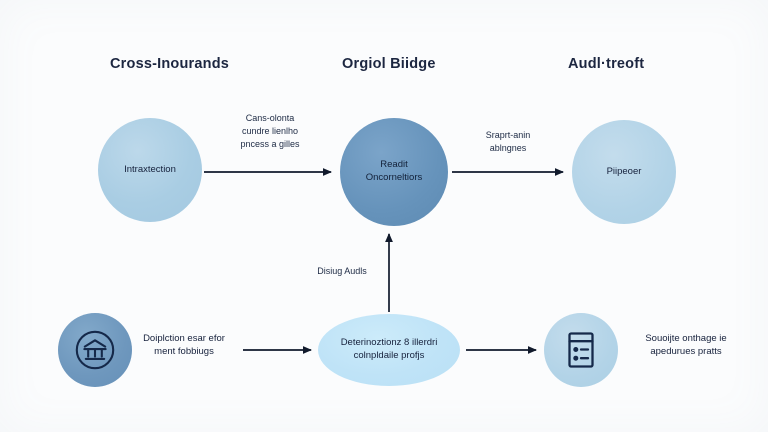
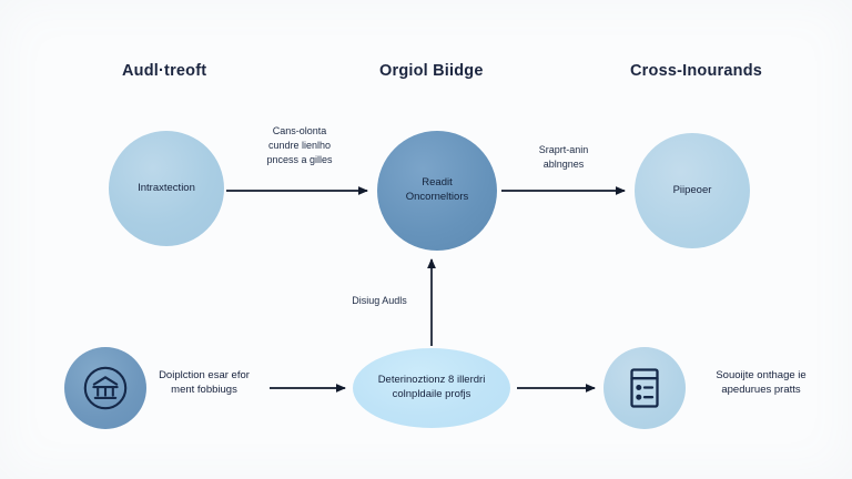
- Cross-Inourands
+ Audl·treoft
  Orgiol Biidge
- Audl·treoft
+ Cross-Inourands
  Intraxtection
  Readit
  Oncorneltiors
  Piipeoer
  Deterinoztionz 8 illerdri
  colnpldaile profjs
  Doiplction esar efor
  ment fobbiugs
  Souoĳte onthage ie
  apedurues pratts
  Cans-olonta
  cundre lienlho
  pncess a gilles
  Sraprt-anin
  ablngnes
  Disiug Audls
